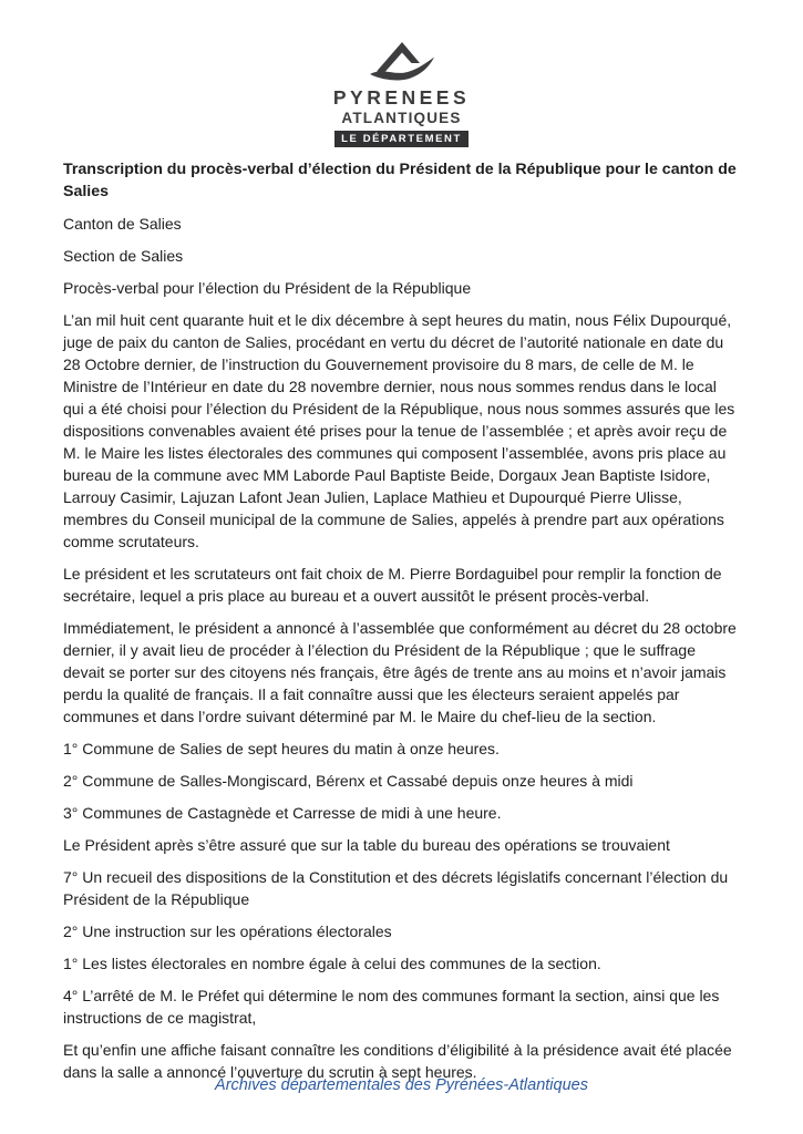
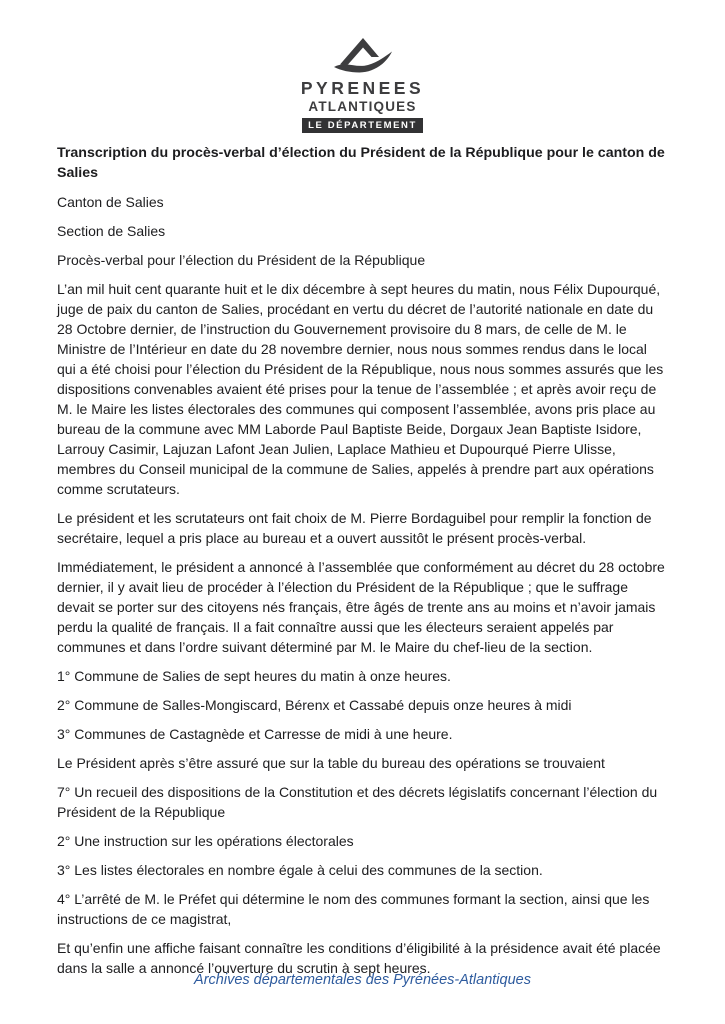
  PYRENEES
  ATLANTIQUES
  LE DÉPARTEMENT
  Transcription du procès-verbal d’élection du Président de la République pour le canton de Salies
  Canton de Salies
  Section de Salies
  Procès-verbal pour l’élection du Président de la République
  L’an mil huit cent quarante huit et le dix décembre à sept heures du matin, nous Félix Dupourqué, juge de paix du canton de Salies, procédant en vertu du décret de l’autorité nationale en date du 28 Octobre dernier, de l’instruction du Gouvernement provisoire du 8 mars, de celle de M. le Ministre de l’Intérieur en date du 28 novembre dernier, nous nous sommes rendus dans le local qui a été choisi pour l’élection du Président de la République, nous nous sommes assurés que les dispositions convenables avaient été prises pour la tenue de l’assemblée ; et après avoir reçu de M. le Maire les listes électorales des communes qui composent l’assemblée, avons pris place au bureau de la commune avec MM Laborde Paul Baptiste Beide, Dorgaux Jean Baptiste Isidore, Larrouy Casimir, Lajuzan Lafont Jean Julien, Laplace Mathieu et Dupourqué Pierre Ulisse, membres du Conseil municipal de la commune de Salies, appelés à prendre part aux opérations comme scrutateurs.
  Le président et les scrutateurs ont fait choix de M. Pierre Bordaguibel pour remplir la fonction de secrétaire, lequel a pris place au bureau et a ouvert aussitôt le présent procès-verbal.
  Immédiatement, le président a annoncé à l’assemblée que conformément au décret du 28 octobre dernier, il y avait lieu de procéder à l’élection du Président de la République ; que le suffrage devait se porter sur des citoyens nés français, être âgés de trente ans au moins et n’avoir jamais perdu la qualité de français. Il a fait connaître aussi que les électeurs seraient appelés par communes et dans l’ordre suivant déterminé par M. le Maire du chef-lieu de la section.
  1° Commune de Salies de sept heures du matin à onze heures.
  2° Commune de Salles-Mongiscard, Bérenx et Cassabé depuis onze heures à midi
  3° Communes de Castagnède et Carresse de midi à une heure.
  Le Président après s’être assuré que sur la table du bureau des opérations se trouvaient
  7° Un recueil des dispositions de la Constitution et des décrets législatifs concernant l’élection du Président de la République
  2° Une instruction sur les opérations électorales
- 1° Les listes électorales en nombre égale à celui des communes de la section.
+ 3° Les listes électorales en nombre égale à celui des communes de la section.
  4° L’arrêté de M. le Préfet qui détermine le nom des communes formant la section, ainsi que les instructions de ce magistrat,
  Et qu’enfin une affiche faisant connaître les conditions d’éligibilité à la présidence avait été placée dans la salle a annoncé l’ouverture du scrutin à sept heures.
  Archives départementales des Pyrénées-Atlantiques
